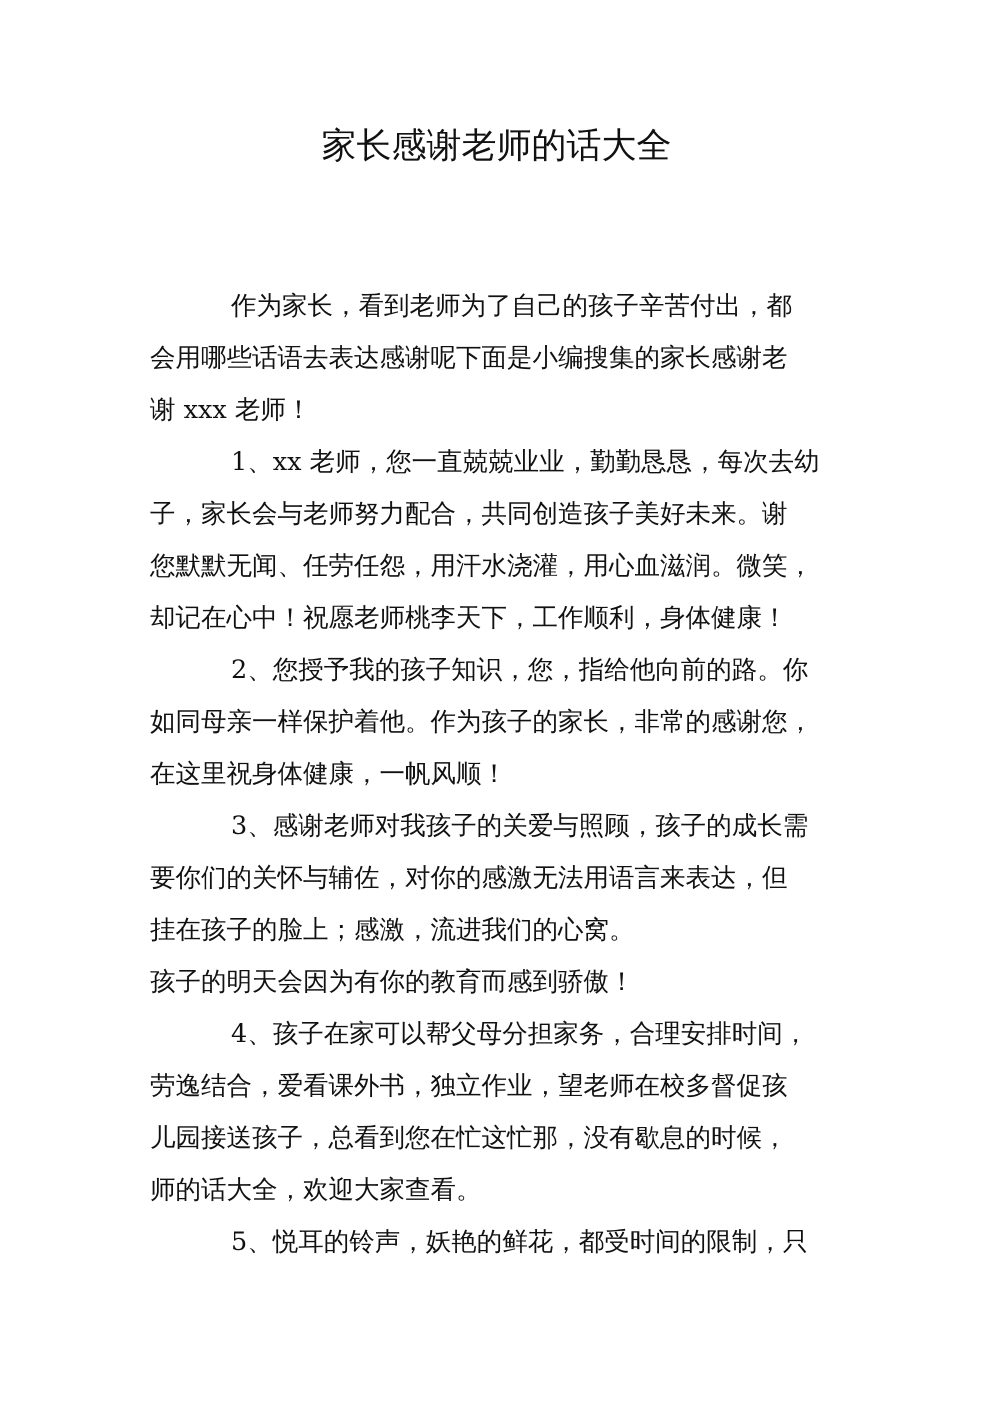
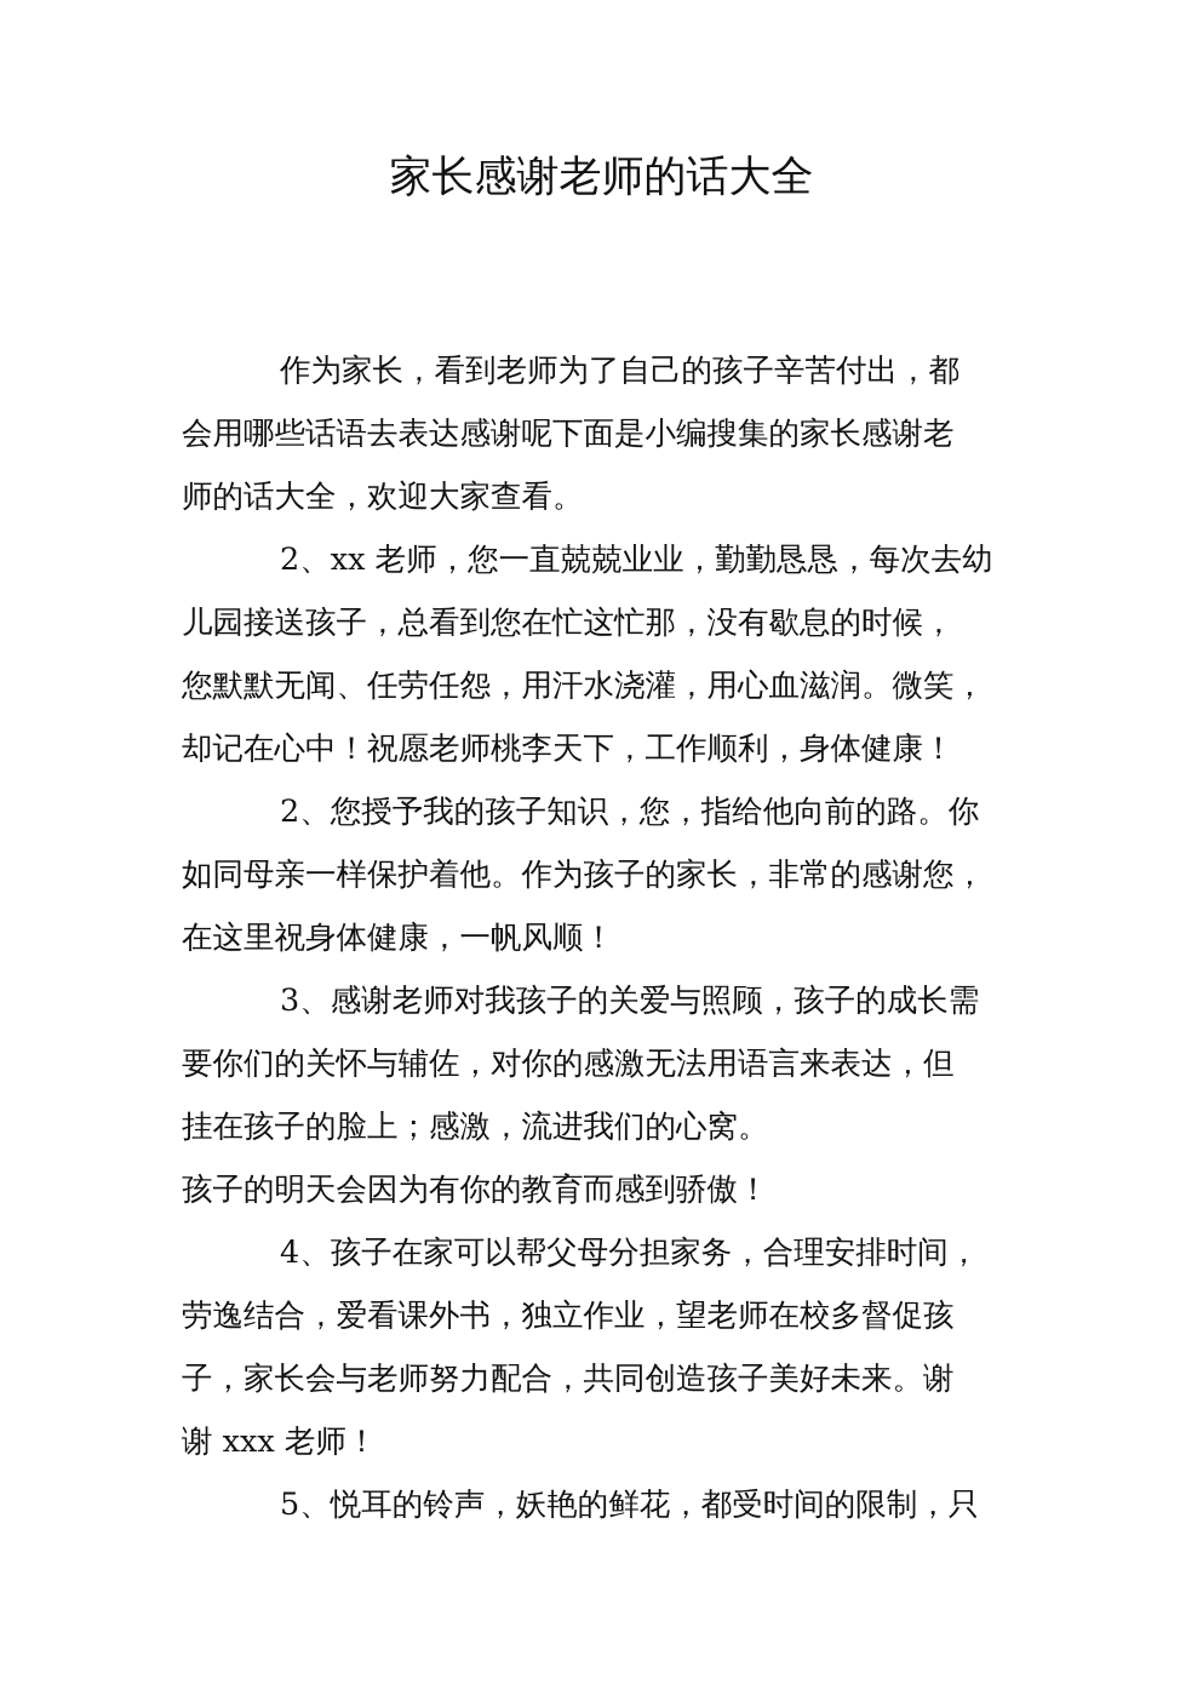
  家长感谢老师的话大全
  作为家长，看到老师为了自己的孩子辛苦付出，都
  会用哪些话语去表达感谢呢下面是小编搜集的家长感谢老
- 谢 xxx 老师！
+ 师的话大全，欢迎大家查看。
- 1、xx 老师，您一直兢兢业业，勤勤恳恳，每次去幼
+ 2、xx 老师，您一直兢兢业业，勤勤恳恳，每次去幼
- 子，家长会与老师努力配合，共同创造孩子美好未来。谢
+ 儿园接送孩子，总看到您在忙这忙那，没有歇息的时候，
  您默默无闻、任劳任怨，用汗水浇灌，用心血滋润。微笑，
  却记在心中！祝愿老师桃李天下，工作顺利，身体健康！
  2、您授予我的孩子知识，您，指给他向前的路。你
  如同母亲一样保护着他。作为孩子的家长，非常的感谢您，
  在这里祝身体健康，一帆风顺！
  3、感谢老师对我孩子的关爱与照顾，孩子的成长需
  要你们的关怀与辅佐，对你的感激无法用语言来表达，但
  挂在孩子的脸上；感激，流进我们的心窝。
  孩子的明天会因为有你的教育而感到骄傲！
  4、孩子在家可以帮父母分担家务，合理安排时间，
  劳逸结合，爱看课外书，独立作业，望老师在校多督促孩
- 儿园接送孩子，总看到您在忙这忙那，没有歇息的时候，
+ 子，家长会与老师努力配合，共同创造孩子美好未来。谢
- 师的话大全，欢迎大家查看。
+ 谢 xxx 老师！
  5、悦耳的铃声，妖艳的鲜花，都受时间的限制，只
